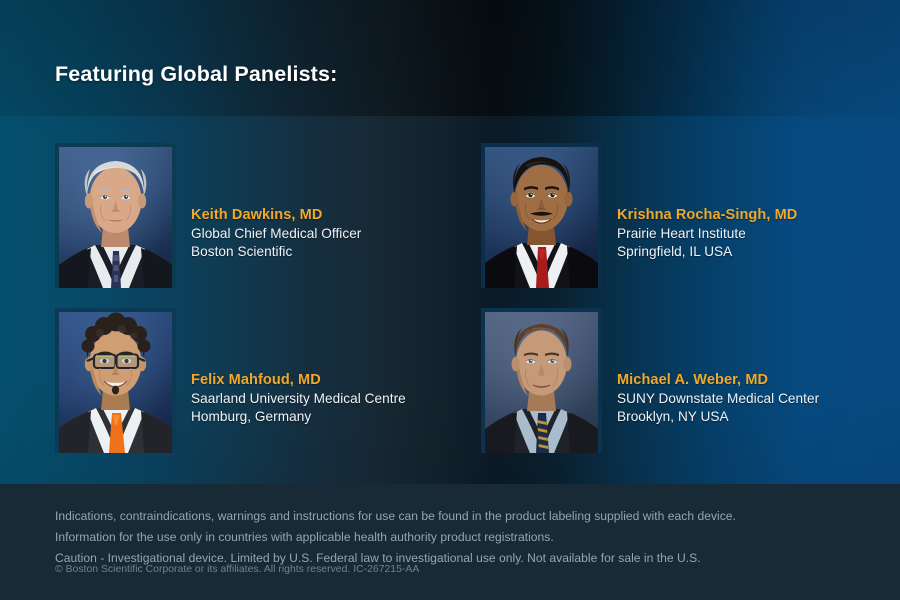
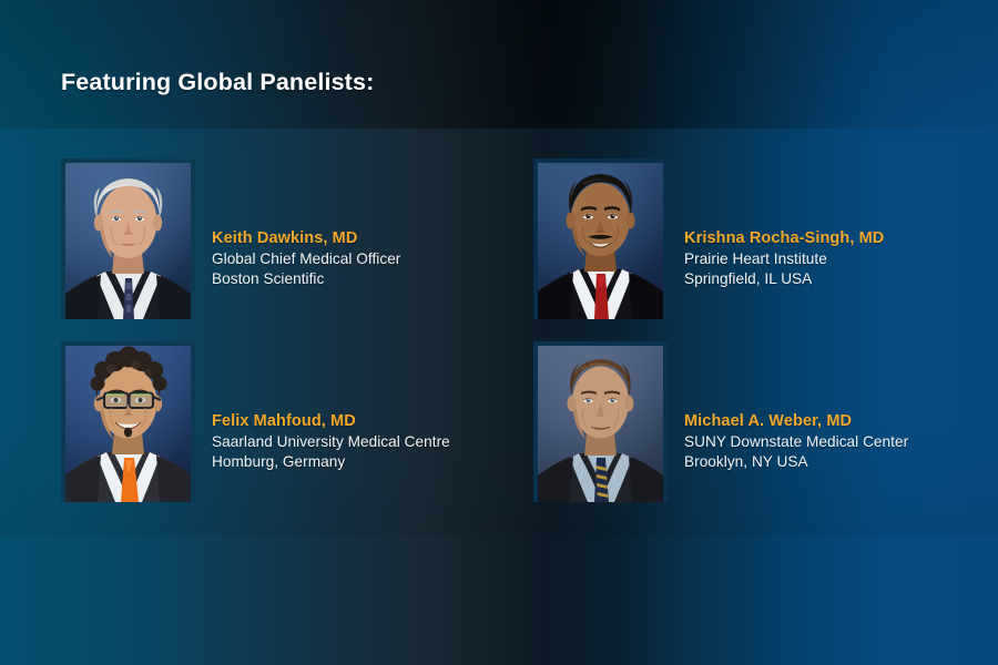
  Featuring Global Panelists:
  Keith Dawkins, MD
  Global Chief Medical Officer
  Boston Scientific
  Krishna Rocha-Singh, MD
  Prairie Heart Institute
  Springfield, IL USA
  Felix Mahfoud, MD
  Saarland University Medical Centre
  Homburg, Germany
  Michael A. Weber, MD
  SUNY Downstate Medical Center
  Brooklyn, NY USA
- Indications, contraindications, warnings and instructions for use can be found in the product labeling supplied with each device.
- Information for the use only in countries with applicable health authority product registrations.
- Caution - Investigational device. Limited by U.S. Federal law to investigational use only. Not available for sale in the U.S.
- © Boston Scientific Corporate or its affiliates. All rights reserved. IC-267215-AA
